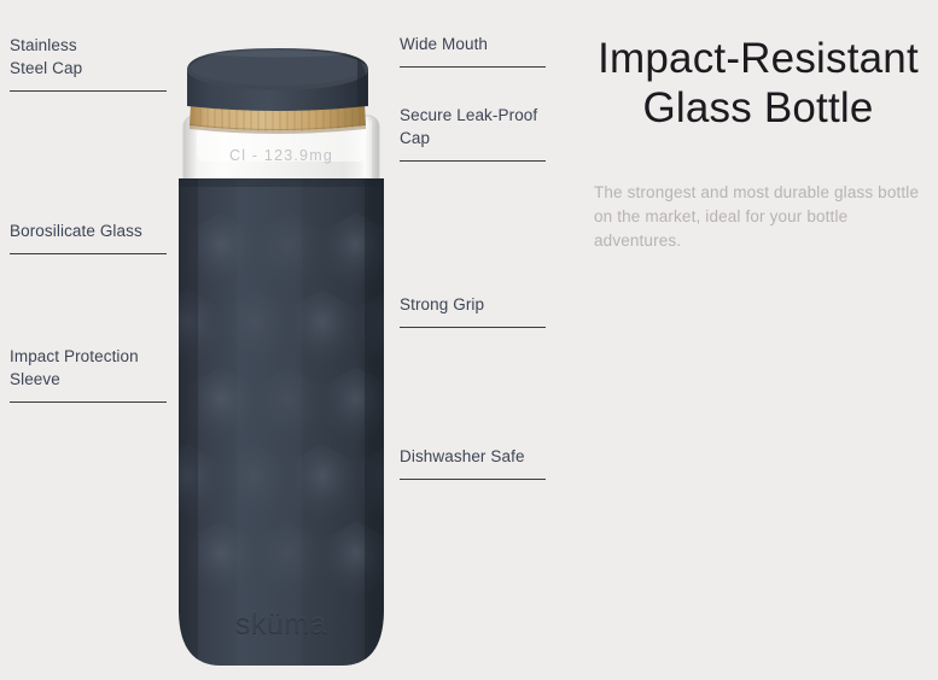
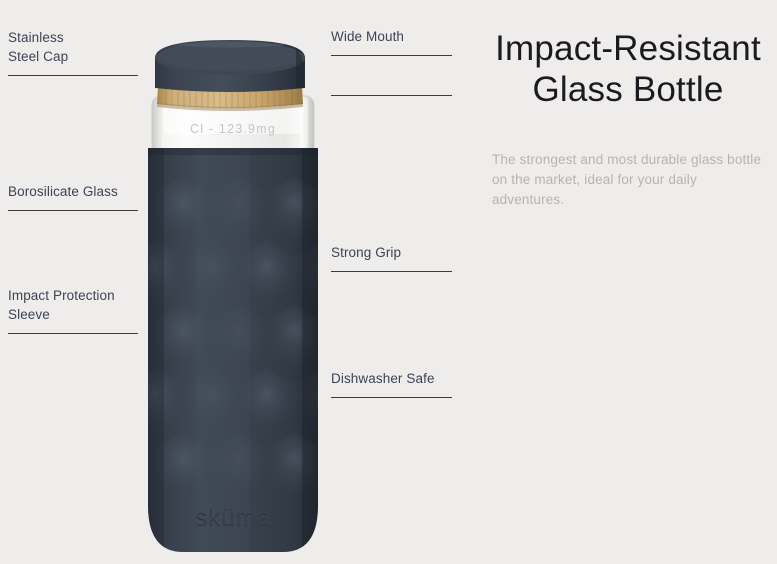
  Stainless
  Steel Cap
  Borosilicate Glass
  Impact Protection
  Sleeve
  Wide Mouth
- Secure Leak-Proof
- Cap
  Strong Grip
  Dishwasher Safe
  Cl - 123.9mg
  sküma
  Impact-Resistant Glass Bottle
- The strongest and most durable glass bottle on the market, ideal for your bottle adventures.
+ The strongest and most durable glass bottle on the market, ideal for your daily adventures.
